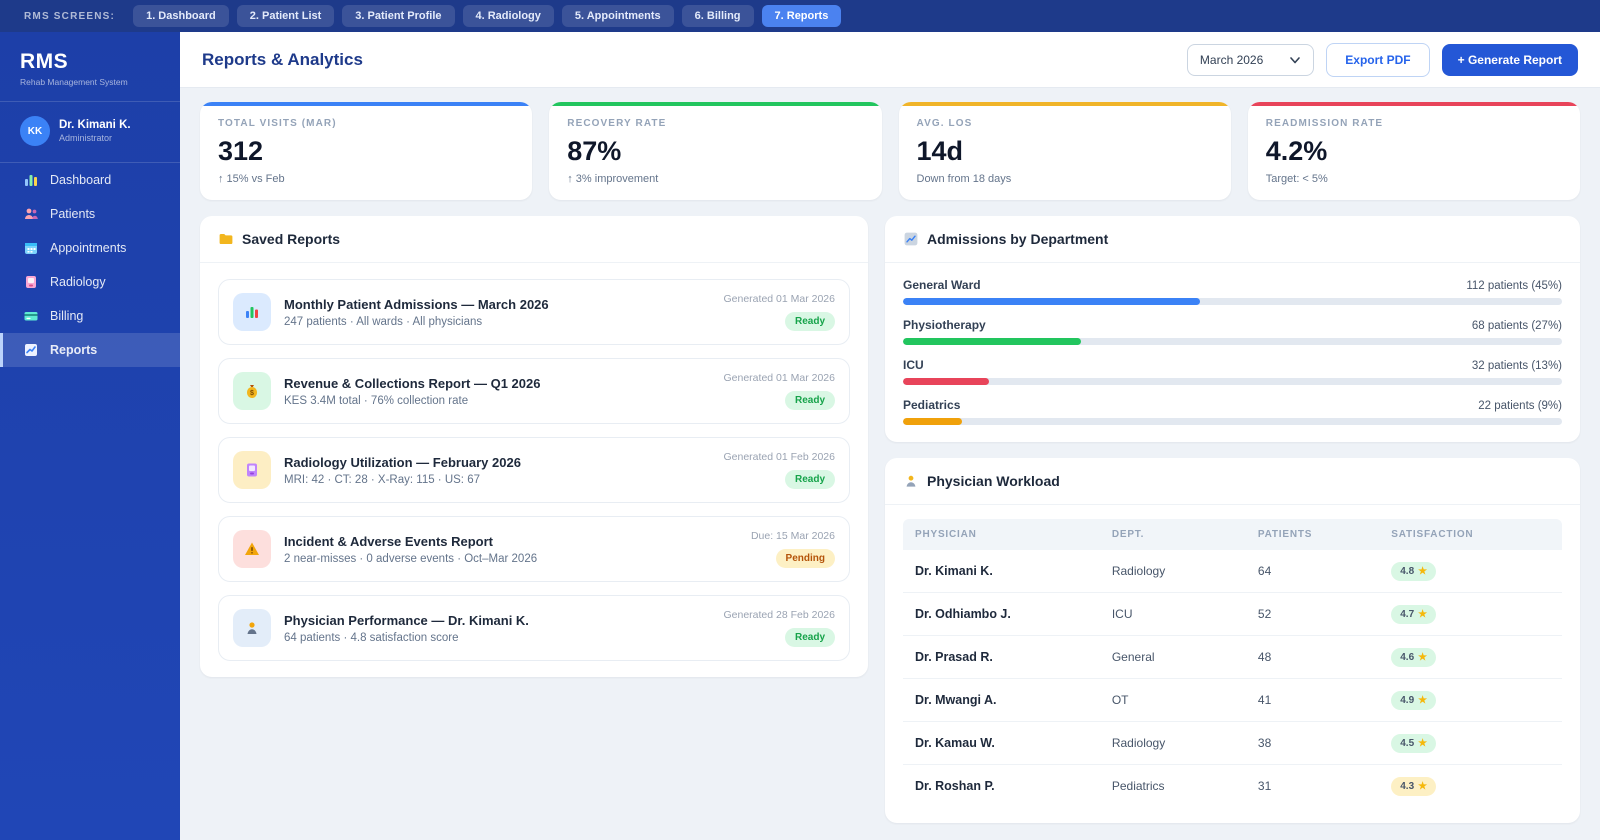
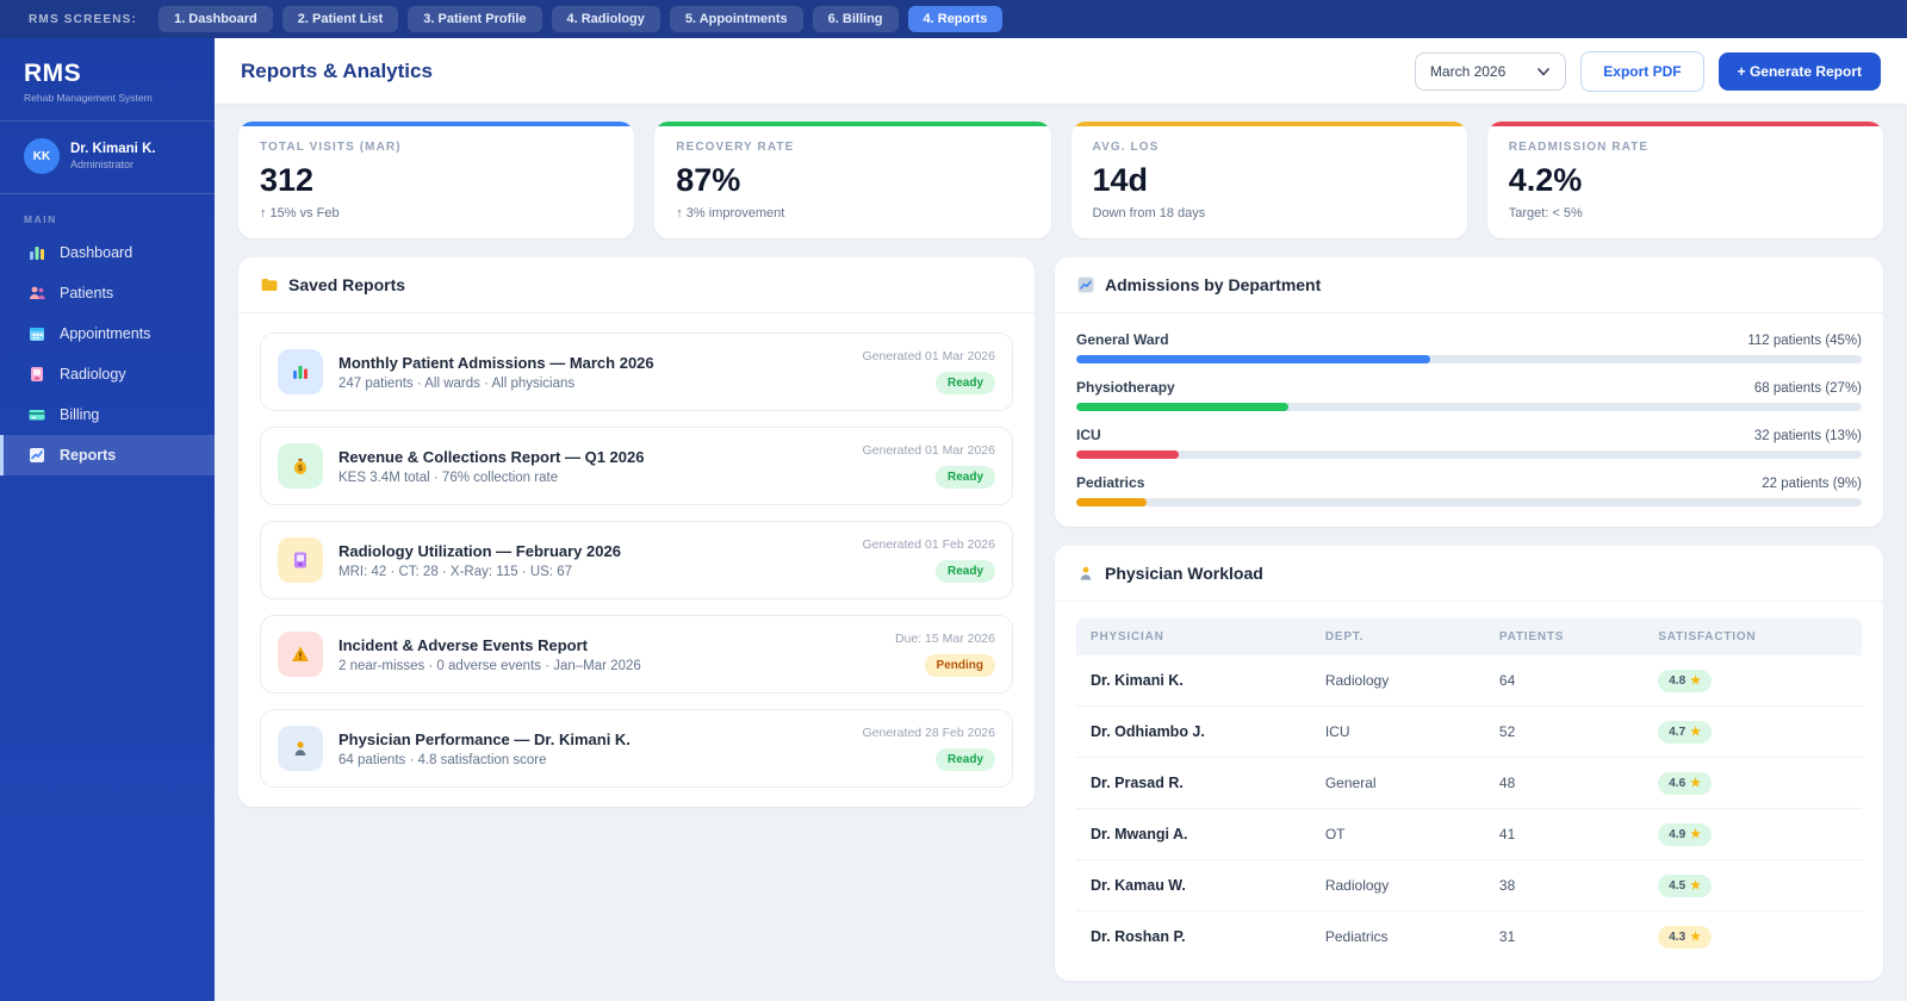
  RMS SCREENS:
  1. Dashboard
  2. Patient List
  3. Patient Profile
  4. Radiology
  5. Appointments
  6. Billing
- 7. Reports
+ 4. Reports
  RMS
  Rehab Management System
  KK
  Dr. Kimani K.
  Administrator
+ MAIN
  Dashboard
  Patients
  Appointments
  Radiology
  Billing
  Reports
  Reports & Analytics
  March 2026
  Export PDF
  + Generate Report
  TOTAL VISITS (MAR)
  312
  ↑ 15% vs Feb
  RECOVERY RATE
  87%
  ↑ 3% improvement
  AVG. LOS
  14d
  Down from 18 days
  READMISSION RATE
  4.2%
  Target: < 5%
  Saved Reports
  Monthly Patient Admissions — March 2026
  247 patients · All wards · All physicians
  Generated 01 Mar 2026
  Ready
  Revenue & Collections Report — Q1 2026
  KES 3.4M total · 76% collection rate
  Generated 01 Mar 2026
  Ready
  Radiology Utilization — February 2026
  MRI: 42 · CT: 28 · X-Ray: 115 · US: 67
  Generated 01 Feb 2026
  Ready
  Incident & Adverse Events Report
- 2 near-misses · 0 adverse events · Oct–Mar 2026
+ 2 near-misses · 0 adverse events · Jan–Mar 2026
  Due: 15 Mar 2026
  Pending
  Physician Performance — Dr. Kimani K.
  64 patients · 4.8 satisfaction score
  Generated 28 Feb 2026
  Ready
  Admissions by Department
  General Ward
  112 patients (45%)
  Physiotherapy
  68 patients (27%)
  ICU
  32 patients (13%)
  Pediatrics
  22 patients (9%)
  Physician Workload
  PHYSICIAN
  DEPT.
  PATIENTS
  SATISFACTION
  Dr. Kimani K.
  Radiology
  64
  4.8
  ★
  Dr. Odhiambo J.
  ICU
  52
  4.7
  ★
  Dr. Prasad R.
  General
  48
  4.6
  ★
  Dr. Mwangi A.
  OT
  41
  4.9
  ★
  Dr. Kamau W.
  Radiology
  38
  4.5
  ★
  Dr. Roshan P.
  Pediatrics
  31
  4.3
  ★
